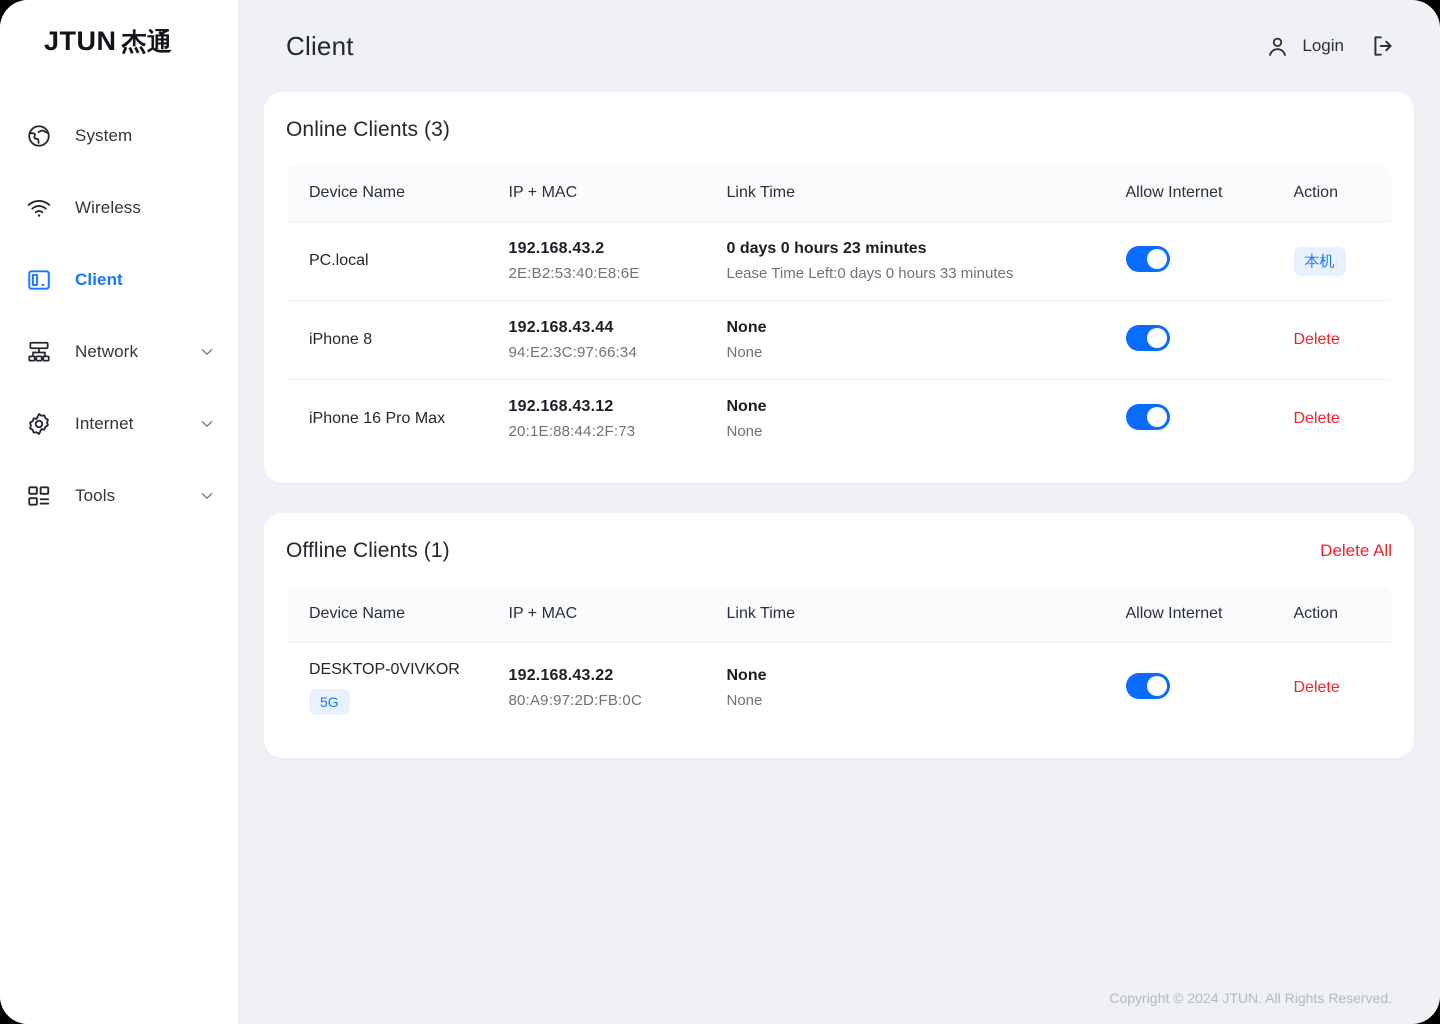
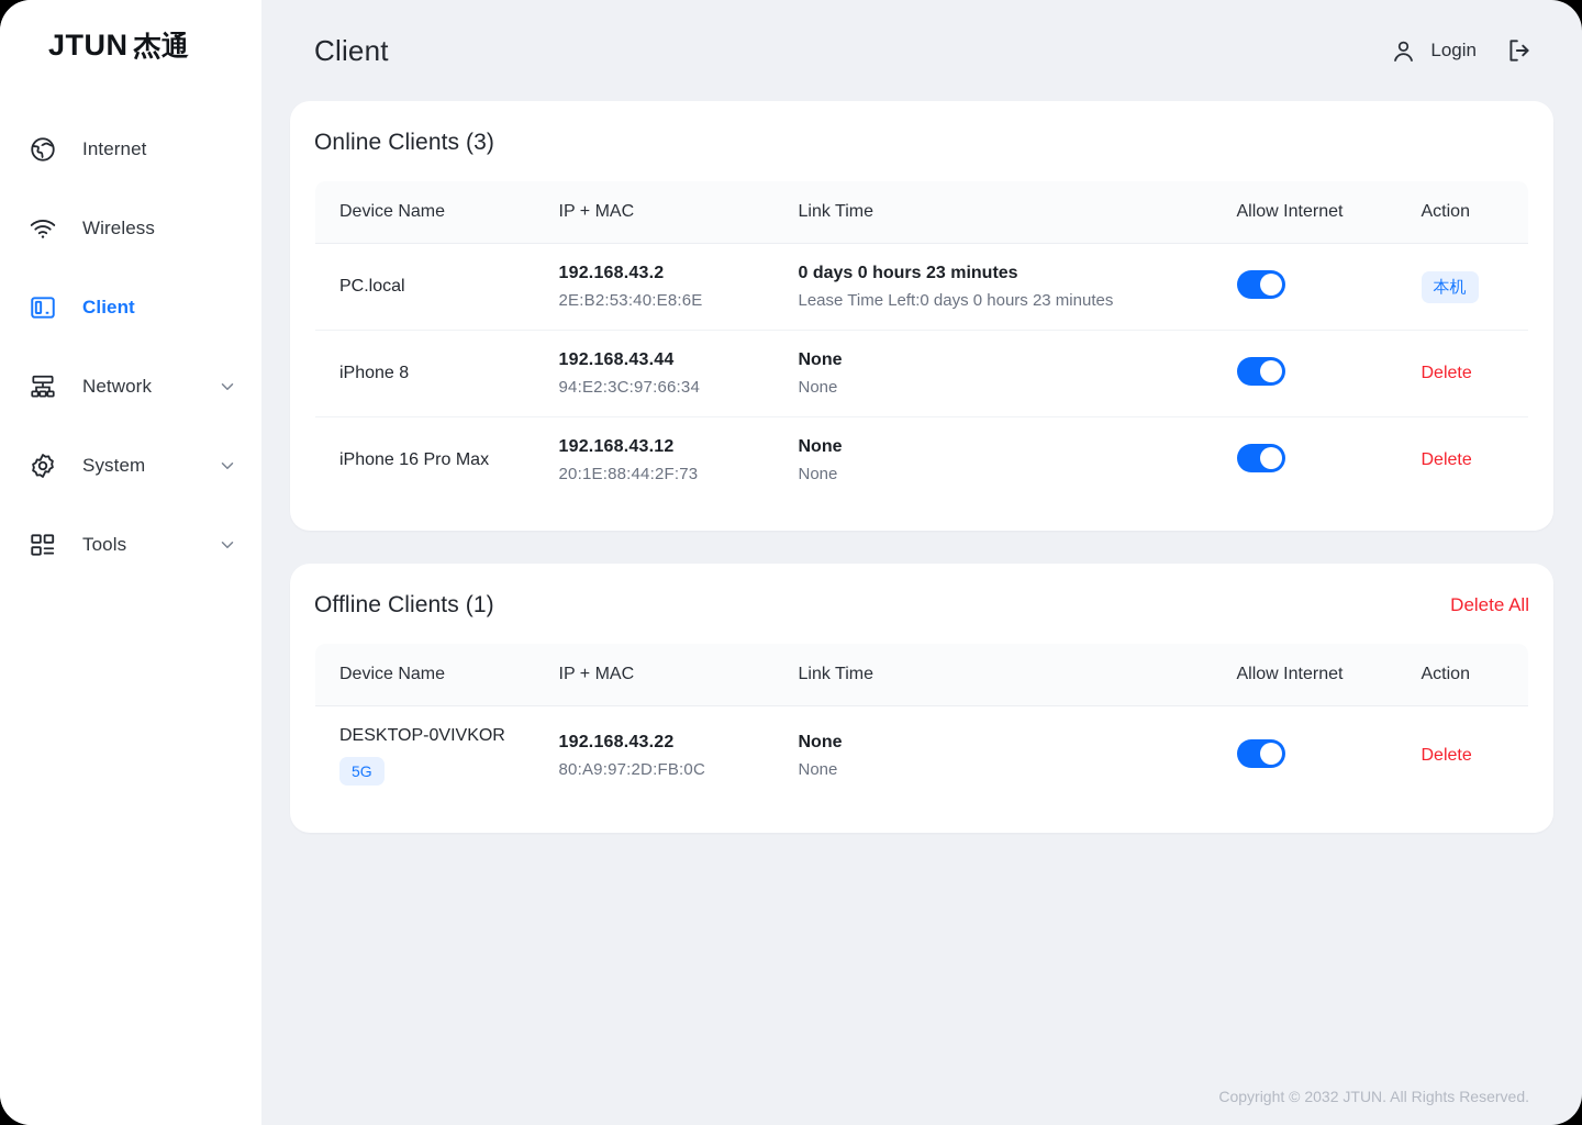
  JTUN 杰通
- System
+ Internet
  Wireless
  Client
  Network
- Internet
+ System
  Tools
  Client
  Login
  Online Clients (3)
  Device Name	IP + MAC	Link Time	Allow Internet	Action
- PC.local	192.168.43.2 2E:B2:53:40:E8:6E	0 days 0 hours 23 minutes Lease Time Left:0 days 0 hours 33 minutes		本机
+ PC.local	192.168.43.2 2E:B2:53:40:E8:6E	0 days 0 hours 23 minutes Lease Time Left:0 days 0 hours 23 minutes		本机
  iPhone 8	192.168.43.44 94:E2:3C:97:66:34	None None		Delete
  iPhone 16 Pro Max	192.168.43.12 20:1E:88:44:2F:73	None None		Delete
  Offline Clients (1)
  Delete All
  Device Name	IP + MAC	Link Time	Allow Internet	Action
  DESKTOP-0VIVKOR 5G	192.168.43.22 80:A9:97:2D:FB:0C	None None		Delete
- Copyright © 2024 JTUN. All Rights Reserved.
+ Copyright © 2032 JTUN. All Rights Reserved.
